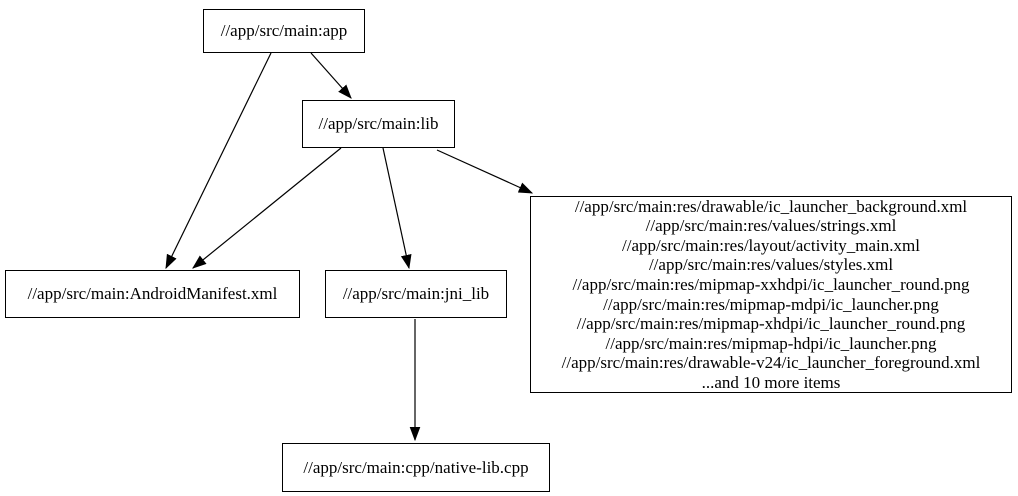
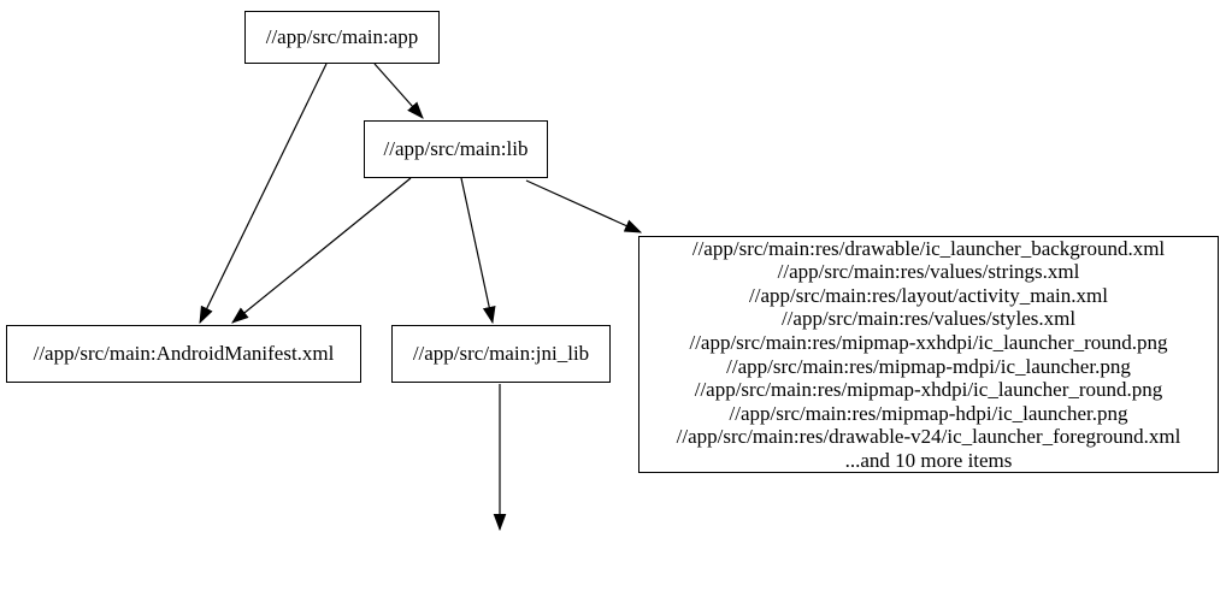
  //app/src/main:app
  //app/src/main:lib
  //app/src/main:AndroidManifest.xml
  //app/src/main:jni_lib
  //app/src/main:res/drawable/ic_launcher_background.xml
  //app/src/main:res/values/strings.xml
  //app/src/main:res/layout/activity_main.xml
  //app/src/main:res/values/styles.xml
  //app/src/main:res/mipmap-xxhdpi/ic_launcher_round.png
  //app/src/main:res/mipmap-mdpi/ic_launcher.png
  //app/src/main:res/mipmap-xhdpi/ic_launcher_round.png
  //app/src/main:res/mipmap-hdpi/ic_launcher.png
  //app/src/main:res/drawable-v24/ic_launcher_foreground.xml
  ...and 10 more items
- //app/src/main:cpp/native-lib.cpp
